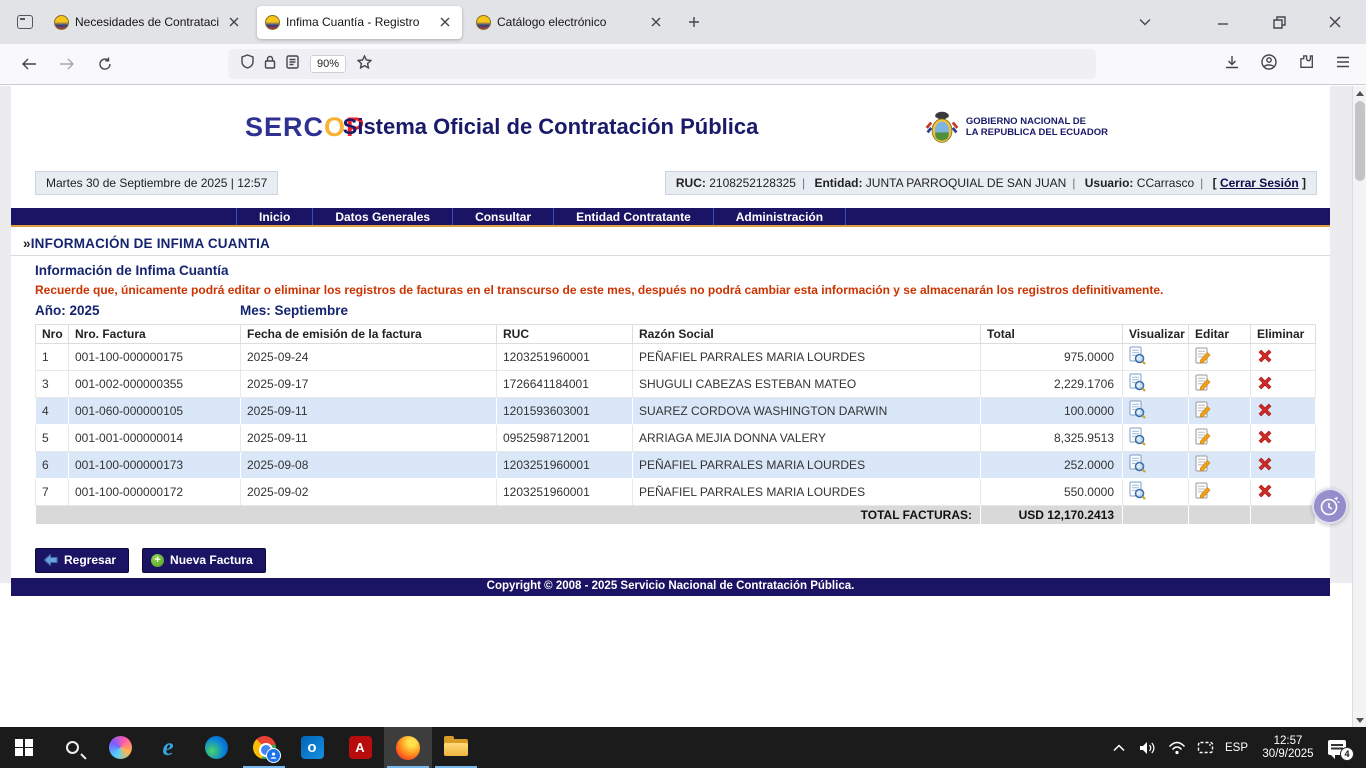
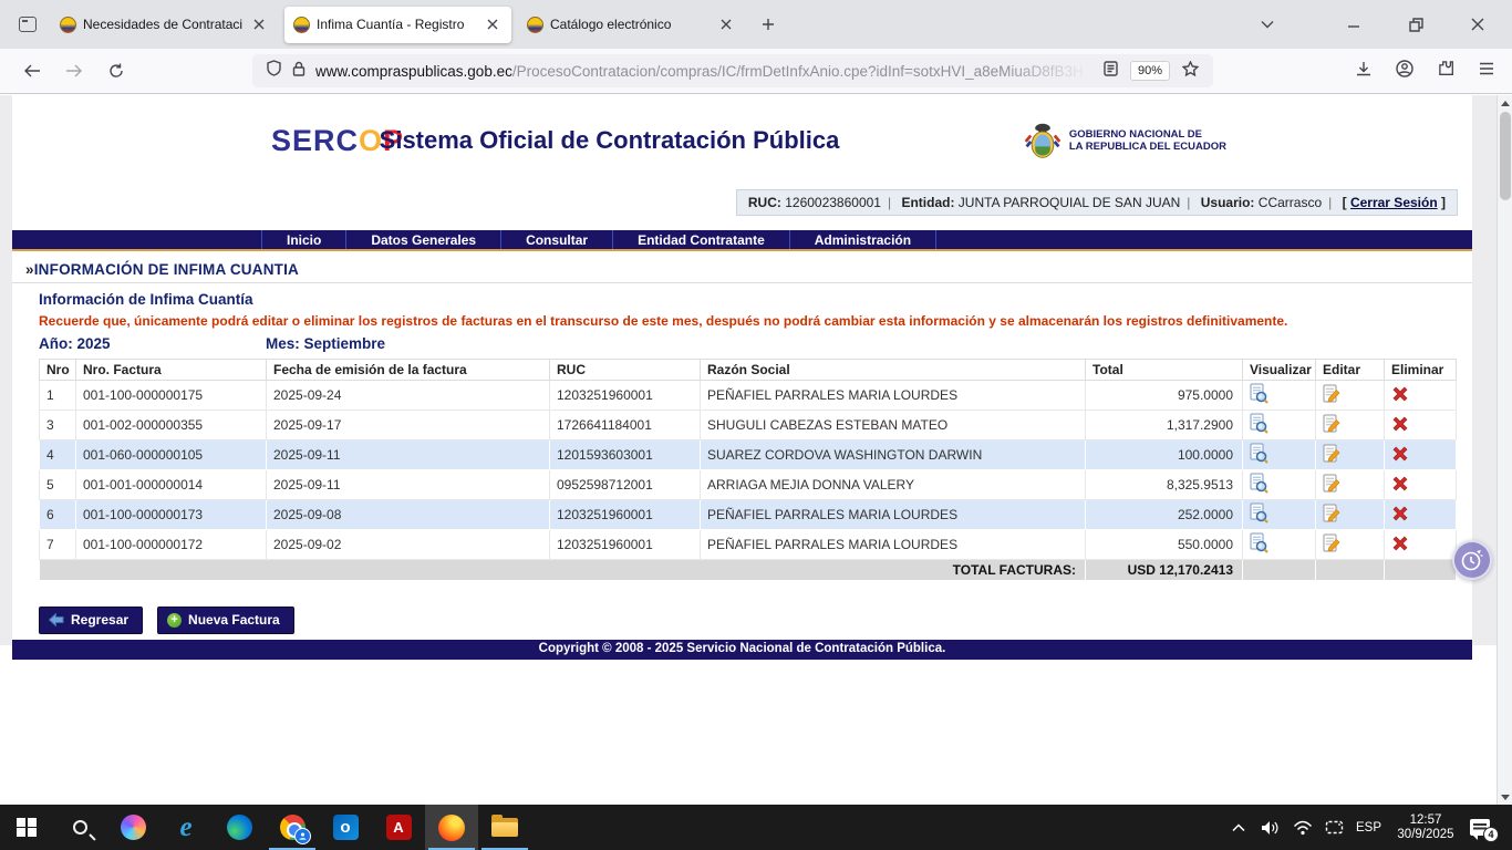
  Necesidades de Contrataci
  Infima Cuantía - Registro
  Catálogo electrónico
+ www.compraspublicas.gob.ec/ProcesoContratacion/compras/IC/frmDetInfxAnio.cpe?idInf=sotxHVI_a8eMiuaD8fB3H
  90%
  SERCOP
  Sistema Oficial de Contratación Pública
  GOBIERNO NACIONAL DE
  LA REPUBLICA DEL ECUADOR
- Martes 30 de Septiembre de 2025 | 12:57
- RUC: 2108252128325 | Entidad: JUNTA PARROQUIAL DE SAN JUAN | Usuario: CCarrasco | [ Cerrar Sesión ]
+ RUC: 1260023860001 | Entidad: JUNTA PARROQUIAL DE SAN JUAN | Usuario: CCarrasco | [ Cerrar Sesión ]
  Inicio
  Datos Generales
  Consultar
  Entidad Contratante
  Administración
  »INFORMACIÓN DE INFIMA CUANTIA
  Información de Infima Cuantía
  Recuerde que, únicamente podrá editar o eliminar los registros de facturas en el transcurso de este mes, después no podrá cambiar esta información y se almacenarán los registros definitivamente.
  Año: 2025
  Mes: Septiembre
  Nro	Nro. Factura	Fecha de emisión de la factura	RUC	Razón Social	Total	Visualizar	Editar	Eliminar
  1	001-100-000000175	2025-09-24	1203251960001	PEÑAFIEL PARRALES MARIA LOURDES	975.0000
- 3	001-002-000000355	2025-09-17	1726641184001	SHUGULI CABEZAS ESTEBAN MATEO	2,229.1706
+ 3	001-002-000000355	2025-09-17	1726641184001	SHUGULI CABEZAS ESTEBAN MATEO	1,317.2900
  4	001-060-000000105	2025-09-11	1201593603001	SUAREZ CORDOVA WASHINGTON DARWIN	100.0000
  5	001-001-000000014	2025-09-11	0952598712001	ARRIAGA MEJIA DONNA VALERY	8,325.9513
  6	001-100-000000173	2025-09-08	1203251960001	PEÑAFIEL PARRALES MARIA LOURDES	252.0000
  7	001-100-000000172	2025-09-02	1203251960001	PEÑAFIEL PARRALES MARIA LOURDES	550.0000
  TOTAL FACTURAS:	USD 12,170.2413
  Regresar
  +
  Nueva Factura
  Copyright © 2008 - 2025 Servicio Nacional de Contratación Pública.
  e
  o
  A
  ESP
  12:57
  30/9/2025
  4
